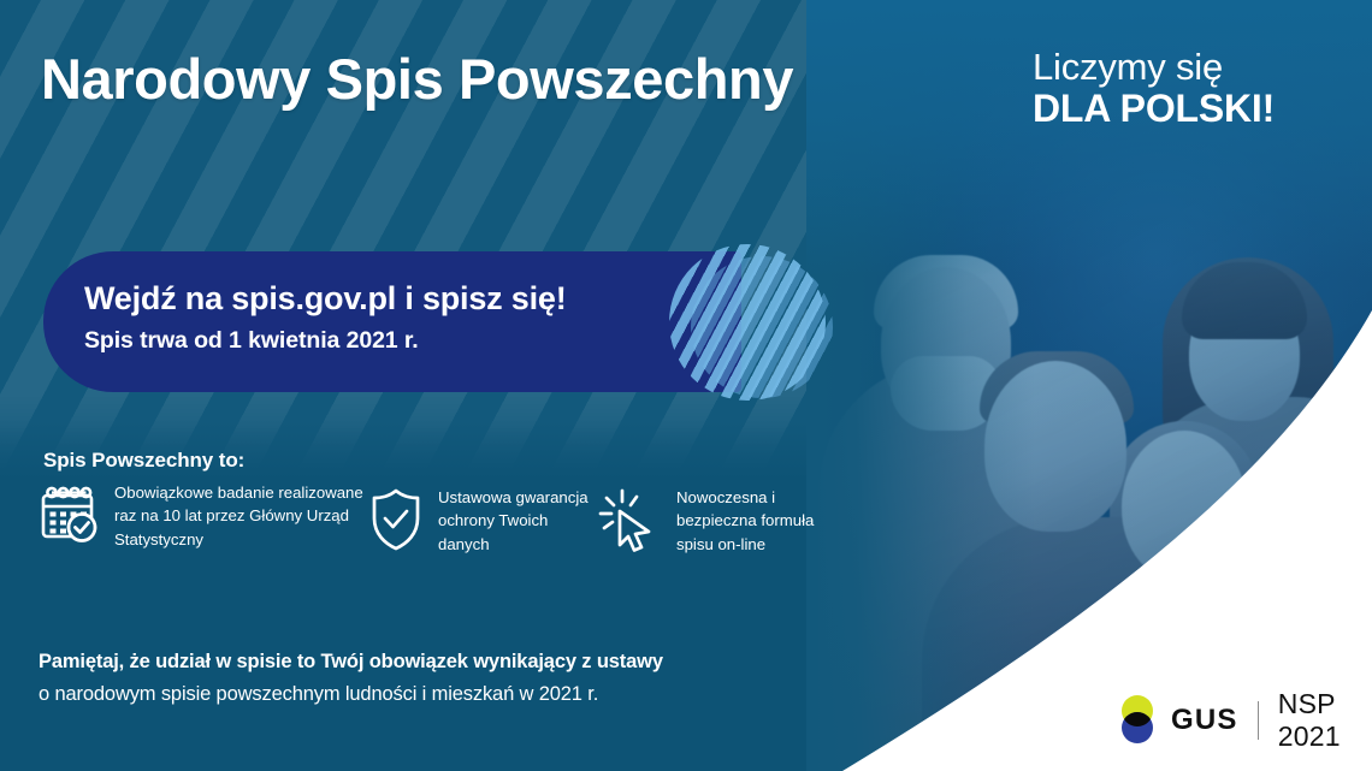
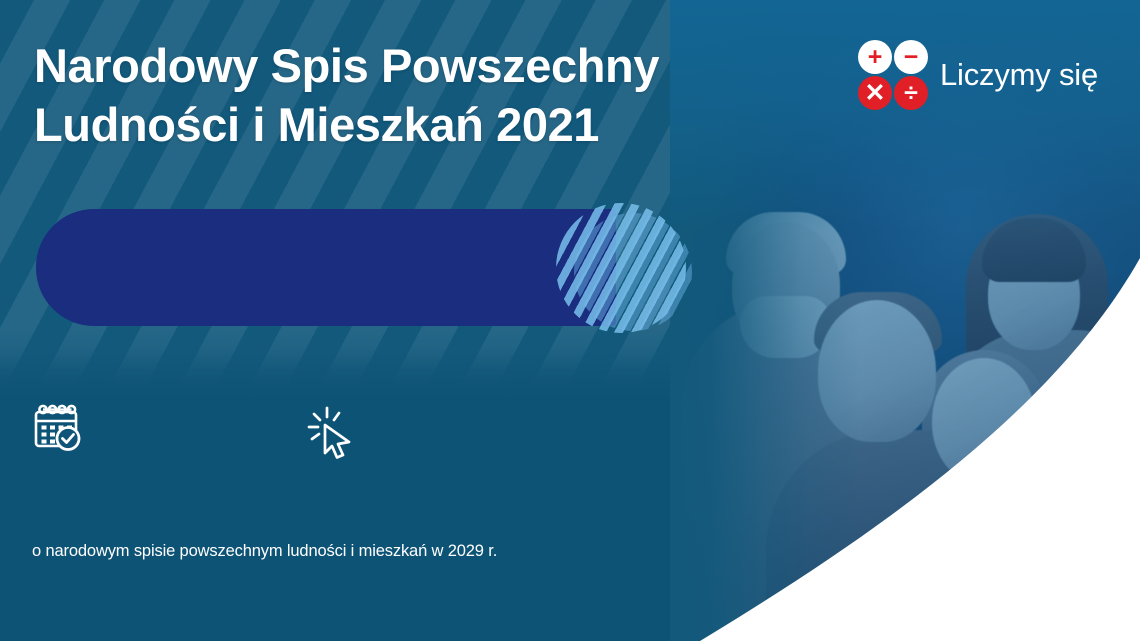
  Narodowy Spis Powszechny
+ Ludności i Mieszkań 2021
+ +
+ −
+ ✕
+ ÷
  Liczymy się
- DLA POLSKI!
- Wejdź na spis.gov.pl i spisz się!
- Spis trwa od 1 kwietnia 2021 r.
- Spis Powszechny to:
- Obowiązkowe badanie realizowane raz na 10 lat przez Główny Urząd Statystyczny
- Ustawowa gwarancja ochrony Twoich danych
- Nowoczesna i bezpieczna formuła spisu on-line
- Pamiętaj, że udział w spisie to Twój obowiązek wynikający z ustawy
- o narodowym spisie powszechnym ludności i mieszkań w 2021 r.
+ o narodowym spisie powszechnym ludności i mieszkań w 2029 r.
- GUS
- NSP 2021
